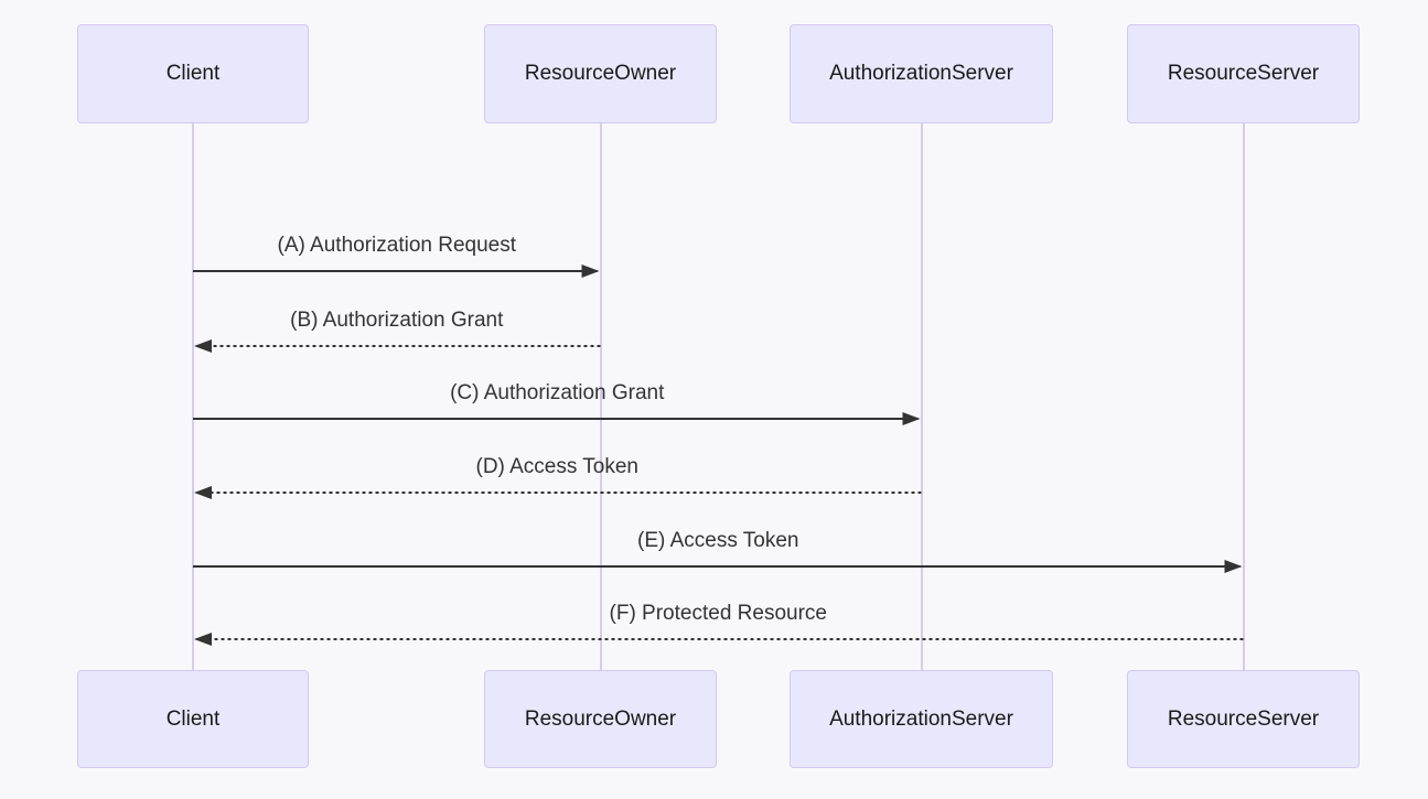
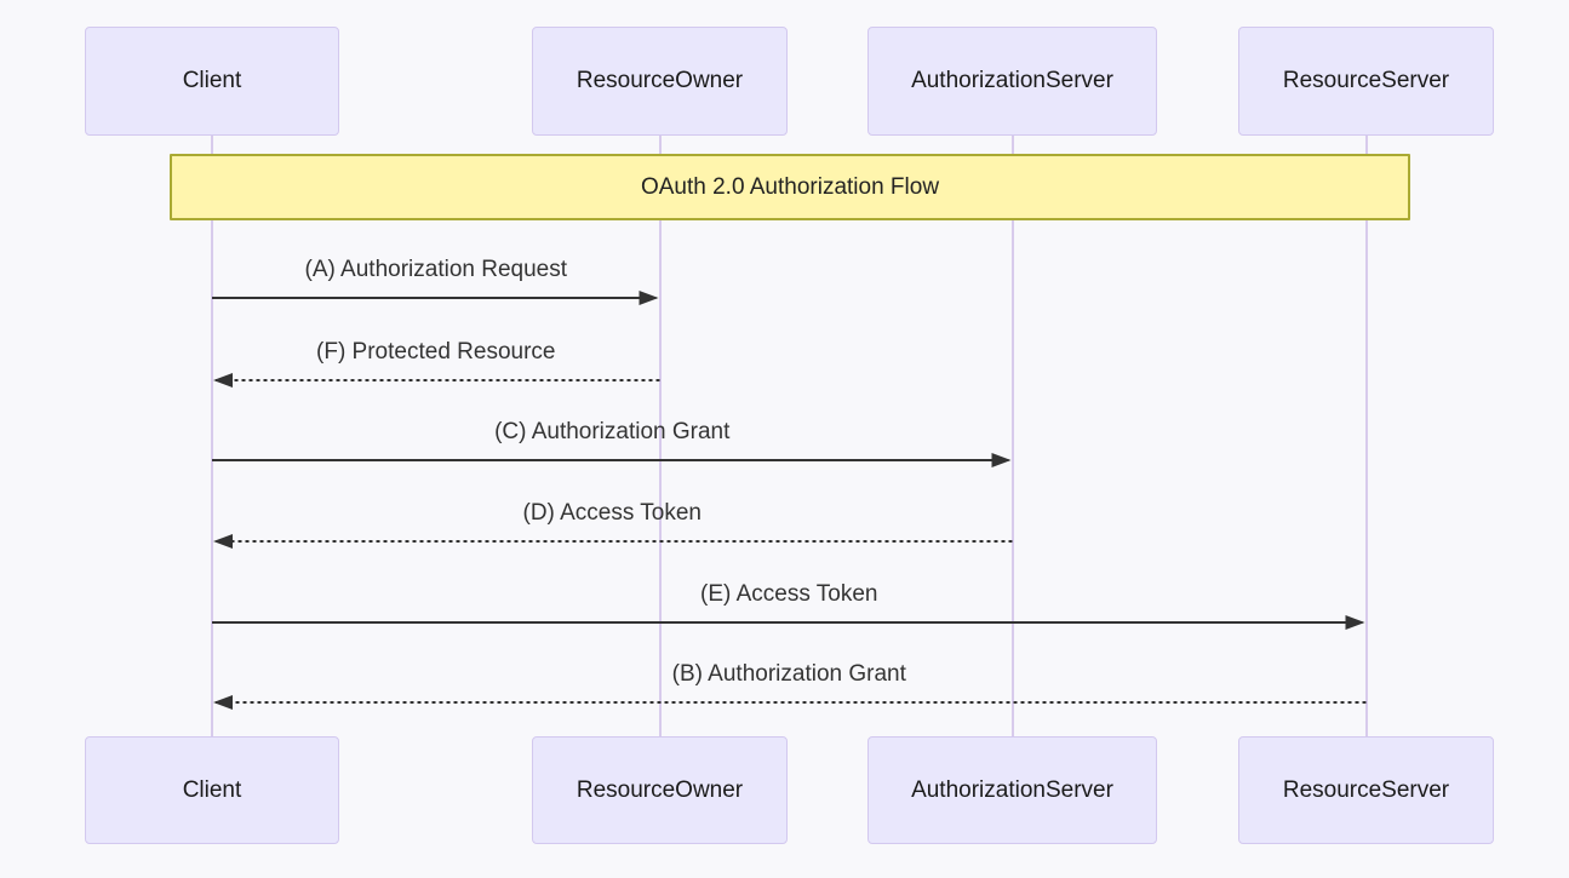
  Client
  Client
  ResourceOwner
  ResourceOwner
  AuthorizationServer
  AuthorizationServer
  ResourceServer
  ResourceServer
+ OAuth 2.0 Authorization Flow
  (A) Authorization Request
- (B) Authorization Grant
+ (F) Protected Resource
  (C) Authorization Grant
  (D) Access Token
  (E) Access Token
- (F) Protected Resource
+ (B) Authorization Grant
